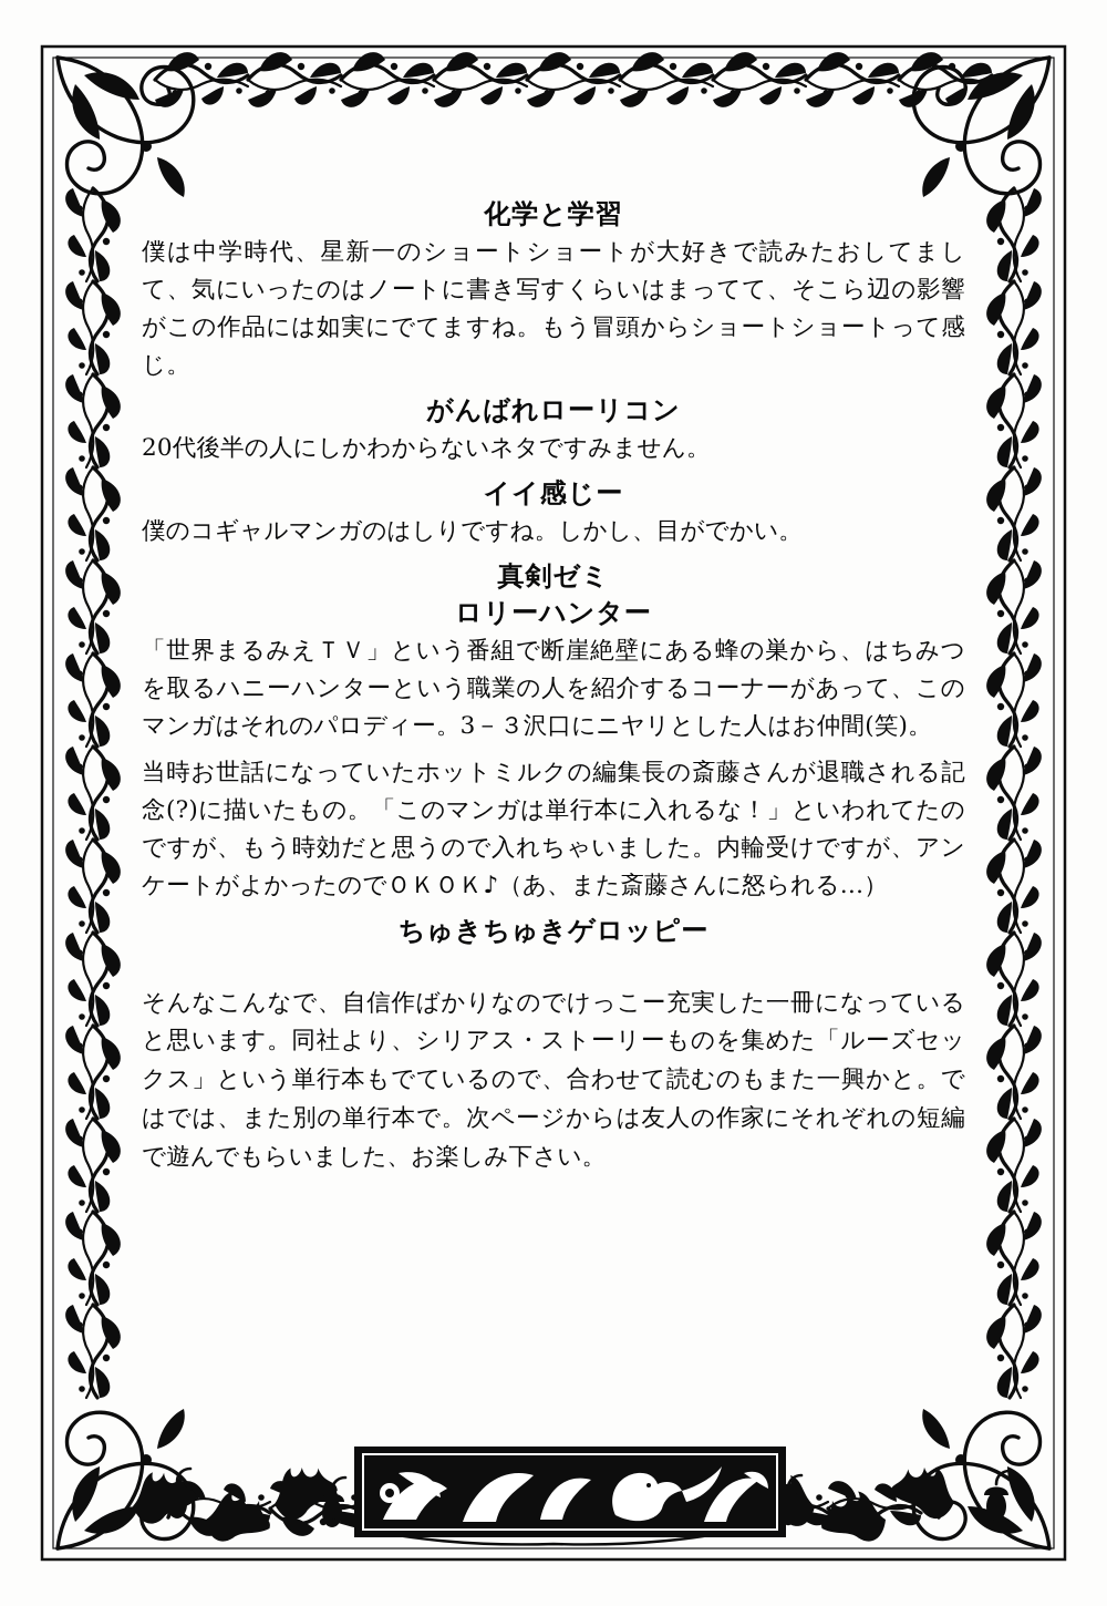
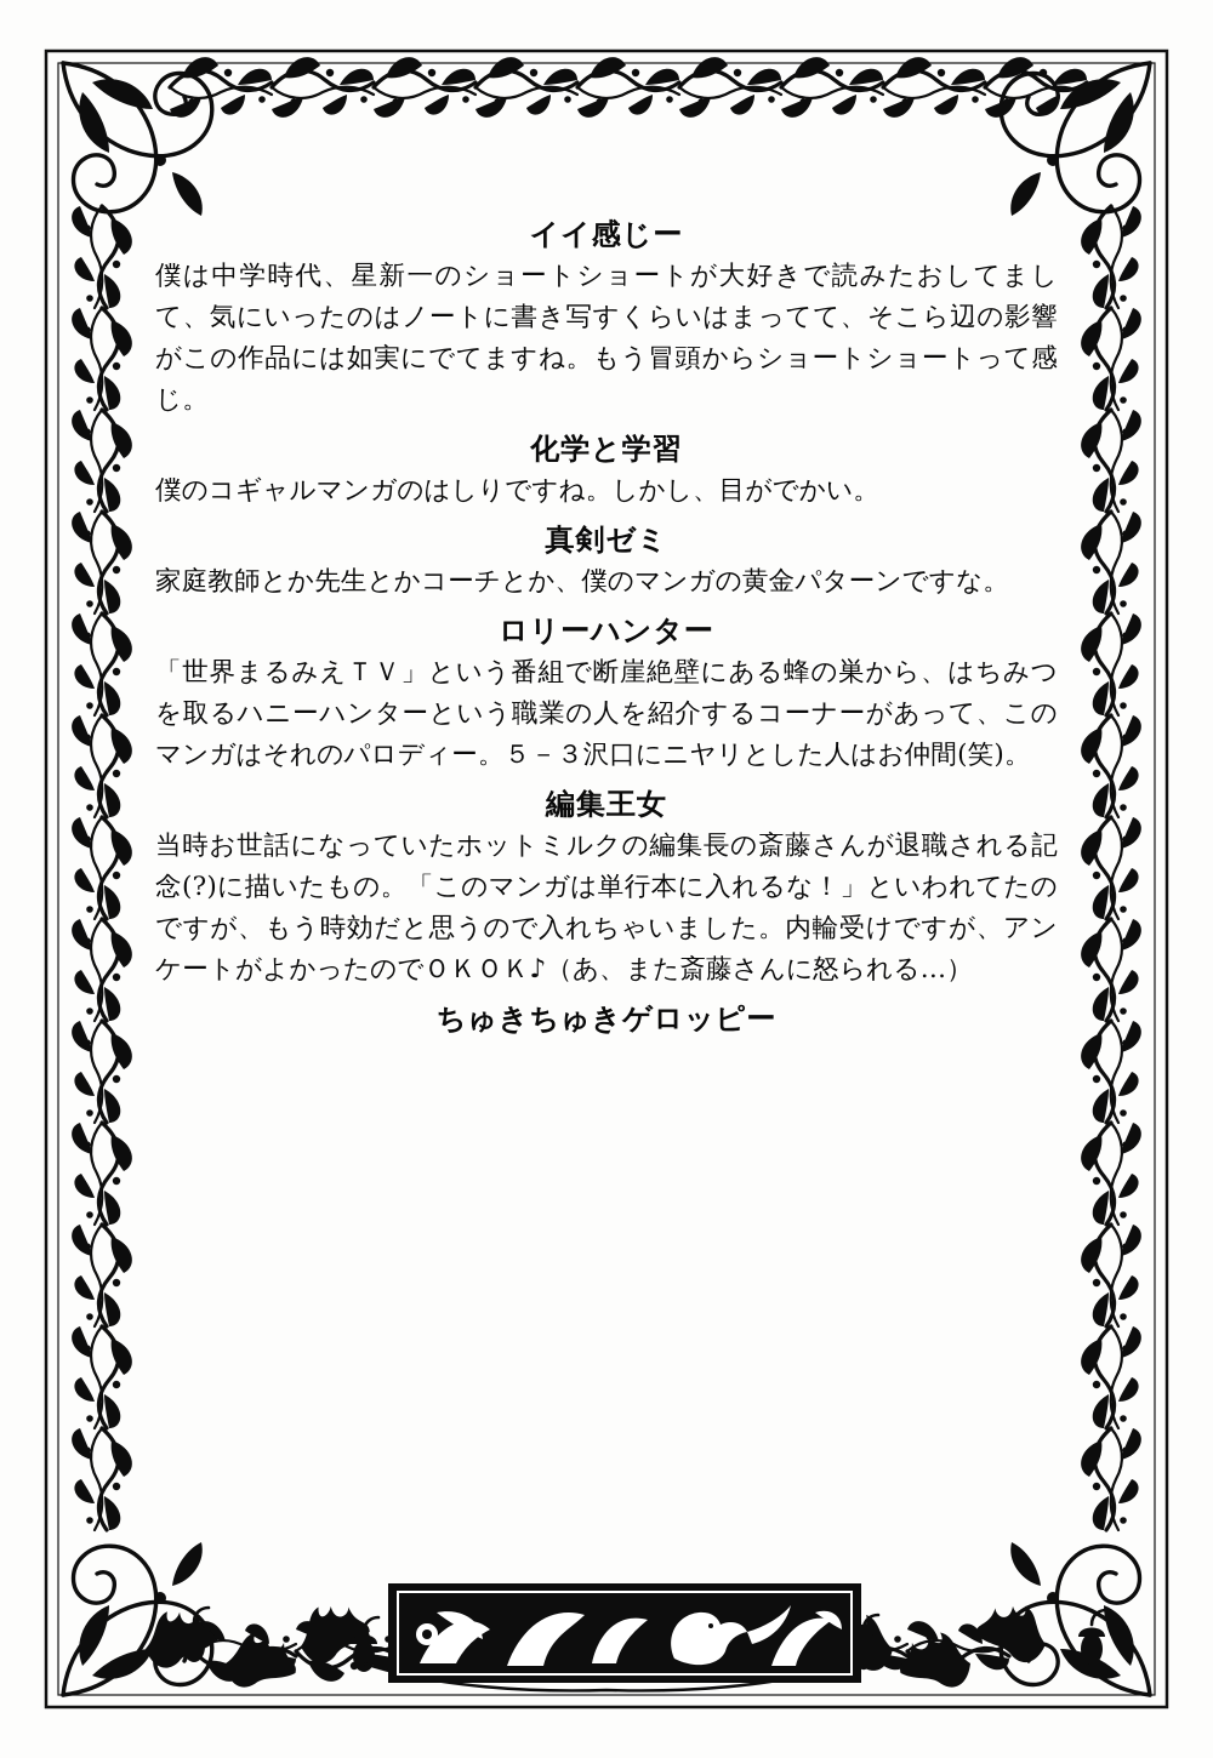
- 化学と学習
+ イイ感じー
  僕は中学時代、星新一のショートショートが大好きで読みたおしてまして、気にいったのはノートに書き写すくらいはまってて、そこら辺の影響がこの作品には如実にでてますね。もう冒頭からショートショートって感じ。
- がんばれローリコン
- 20代後半の人にしかわからないネタですみません。
- イイ感じー
+ 化学と学習
  僕のコギャルマンガのはしりですね。しかし、目がでかい。
  真剣ゼミ
+ 家庭教師とか先生とかコーチとか、僕のマンガの黄金パターンですな。
  ロリーハンター
- 「世界まるみえＴＶ」という番組で断崖絶壁にある蜂の巣から、はちみつを取るハニーハンターという職業の人を紹介するコーナーがあって、このマンガはそれのパロディー。3－３沢口にニヤリとした人はお仲間(笑)。
+ 「世界まるみえＴＶ」という番組で断崖絶壁にある蜂の巣から、はちみつを取るハニーハンターという職業の人を紹介するコーナーがあって、このマンガはそれのパロディー。５－３沢口にニヤリとした人はお仲間(笑)。
+ 編集王女
  当時お世話になっていたホットミルクの編集長の斎藤さんが退職される記念(?)に描いたもの。「このマンガは単行本に入れるな！」といわれてたのですが、もう時効だと思うので入れちゃいました。内輪受けですが、アンケートがよかったのでＯＫＯＫ♪（あ、また斎藤さんに怒られる…）
  ちゅきちゅきゲロッピー
- そんなこんなで、自信作ばかりなのでけっこー充実した一冊になっていると思います。同社より、シリアス・ストーリーものを集めた「ルーズセックス」という単行本もでているので、合わせて読むのもまた一興かと。ではでは、また別の単行本で。次ページからは友人の作家にそれぞれの短編で遊んでもらいました、お楽しみ下さい。
